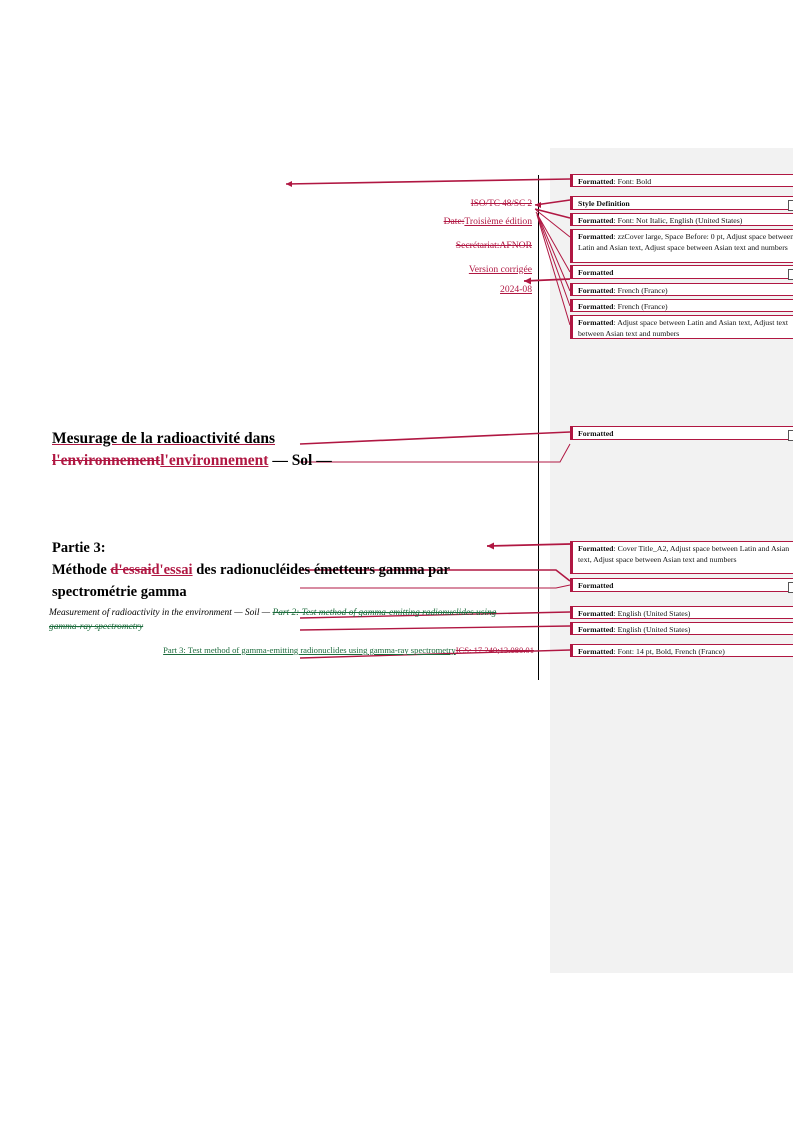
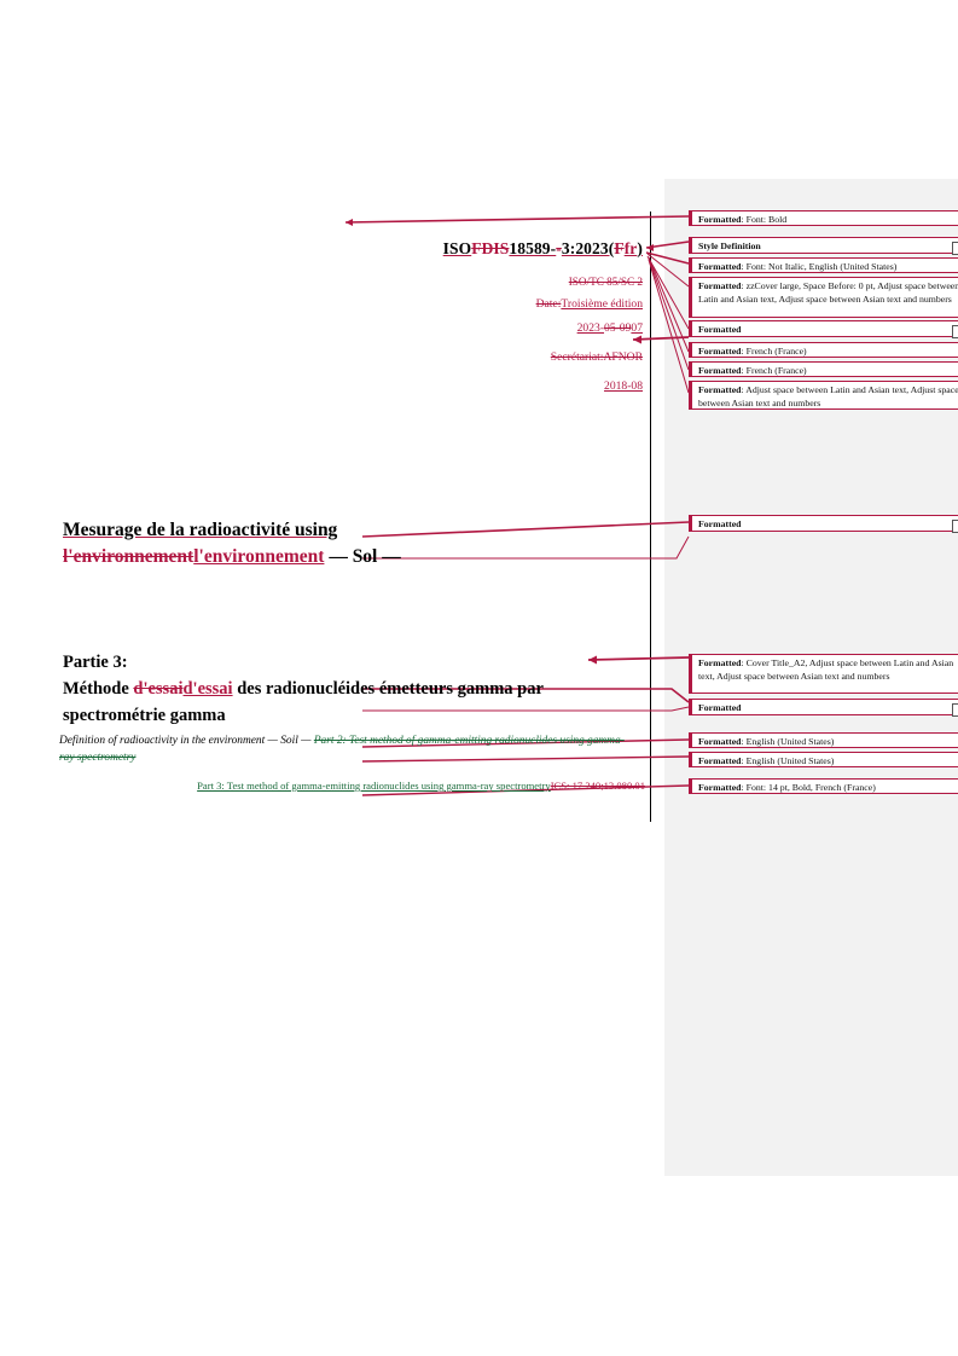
+ ISOFDIS18589--3:2023(Ffr)
- ISO/TC 48/SC 2
+ ISO/TC 85/SC 2
  Date:Troisième édition
+ 2023-05-0907
  Secrétariat:AFNOR
- Version corrigée
- 2024-08
+ 2018-08
- Mesurage de la radioactivité dans
+ Mesurage de la radioactivité using
  l'environnementl'environnement — Sol —
  Partie 3:
  Méthode d'essaid'essai des radionucléides émetteurs gamma par spectrométrie gamma
- Measurement of radioactivity in the environment — Soil — Part 2: Test method of gamma-emitting radionuclides using gamma-ray spectrometry
+ Definition of radioactivity in the environment — Soil — Part 2: Test method of gamma-emitting radionuclides using gamma-ray spectrometry
  Part 3: Test method of gamma-emitting radionuclides using gamma-ray spectrometryICS: 17.240;13.080.01
  Formatted: Font: Bold
  Style Definition
  Formatted: Font: Not Italic, English (United States)
  Formatted: zzCover large, Space Before: 0 pt, Adjust space between Latin and Asian text, Adjust space between Asian text and numbers
  Formatted
  Formatted: French (France)
  Formatted: French (France)
- Formatted: Adjust space between Latin and Asian text, Adjust text between Asian text and numbers
+ Formatted: Adjust space between Latin and Asian text, Adjust space between Asian text and numbers
  Formatted
  Formatted: Cover Title_A2, Adjust space between Latin and Asian text, Adjust space between Asian text and numbers
  Formatted
  Formatted: English (United States)
  Formatted: English (United States)
  Formatted: Font: 14 pt, Bold, French (France)
